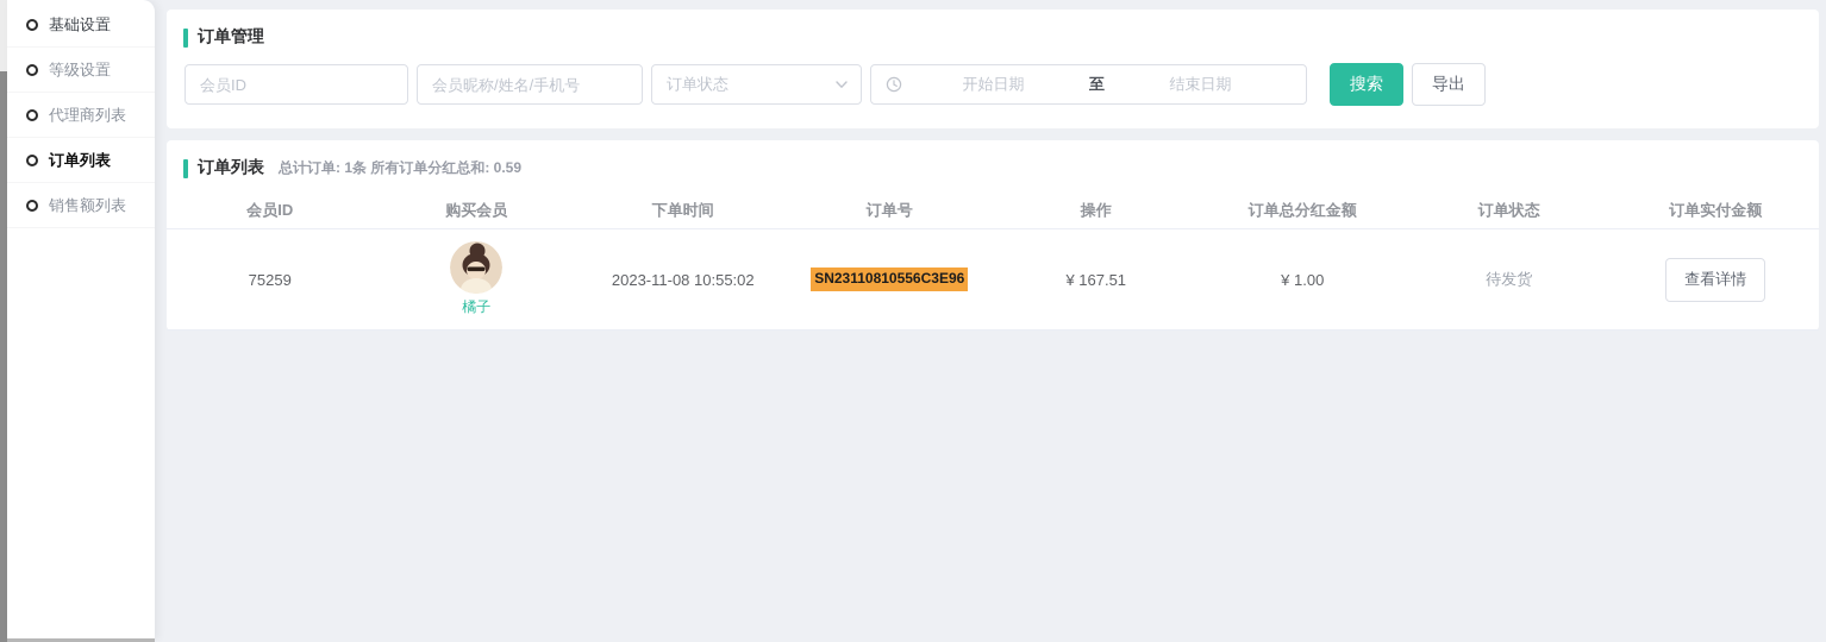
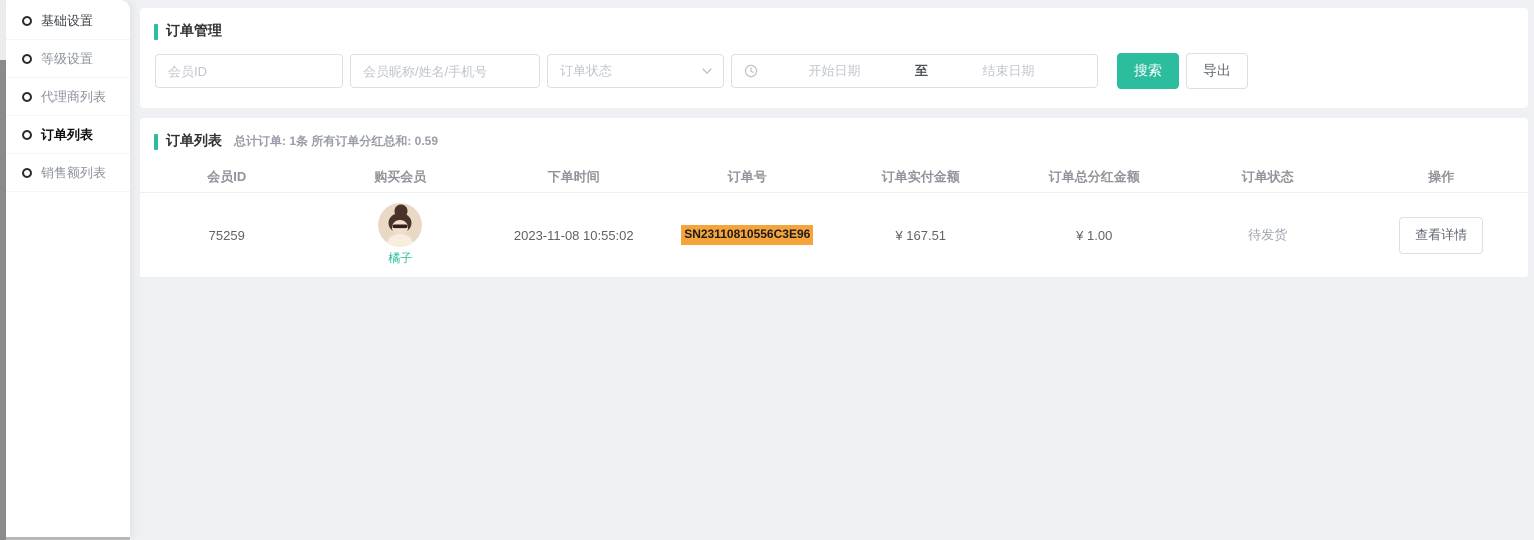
  基础设置
  等级设置
  代理商列表
  订单列表
  销售额列表
  订单管理
  会员ID
  会员昵称/姓名/手机号
  订单状态
  开始日期
  至
  结束日期
  搜索
  导出
  订单列表
  总计订单: 1条 所有订单分红总和: 0.59
  会员ID
  购买会员
  下单时间
  订单号
- 操作
+ 订单实付金额
  订单总分红金额
  订单状态
- 订单实付金额
+ 操作
  75259
  橘子
  2023-11-08 10:55:02
  SN23110810556C3E96
  ¥ 167.51
  ¥ 1.00
  待发货
  查看详情
